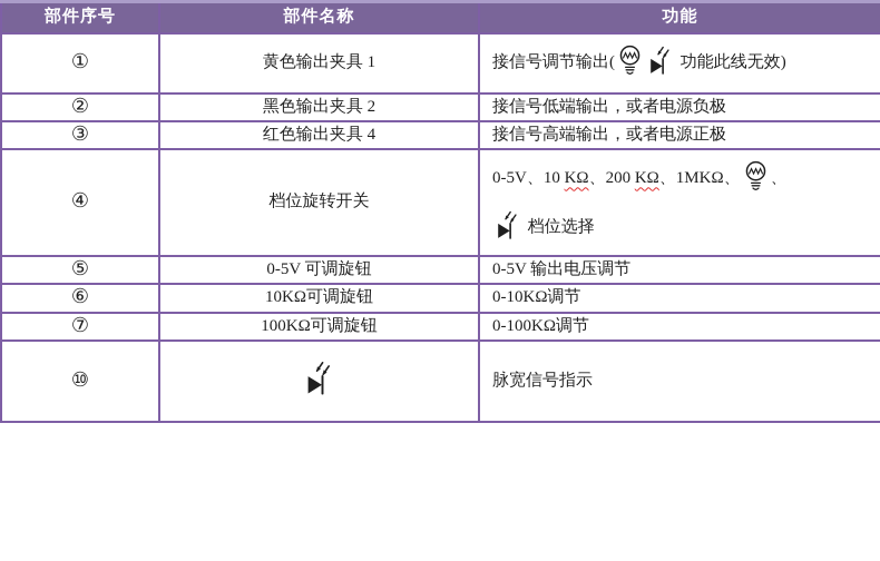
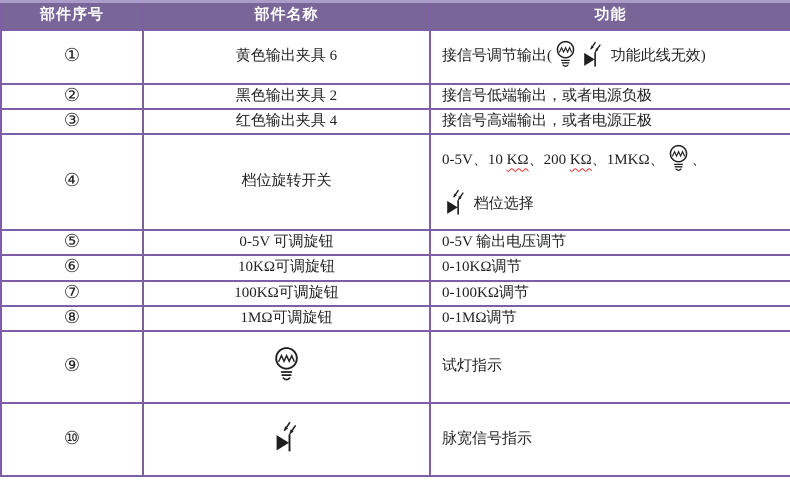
  部件序号	部件名称	功能
- ①	黄色输出夹具 1	接信号调节输出( 功能此线无效)
+ ①	黄色输出夹具 6	接信号调节输出( 功能此线无效)
  ②	黑色输出夹具 2	接信号低端输出，或者电源负极
  ③	红色输出夹具 4	接信号高端输出，或者电源正极
  ④	档位旋转开关	0-5V、10 KΩ、200 KΩ、1MKΩ、 、 档位选择
  ⑤	0-5V 可调旋钮	0-5V 输出电压调节
  ⑥	10KΩ可调旋钮	0-10KΩ调节
  ⑦	100KΩ可调旋钮	0-100KΩ调节
+ ⑧	1MΩ可调旋钮	0-1MΩ调节
+ ⑨		试灯指示
  ⑩		脉宽信号指示
